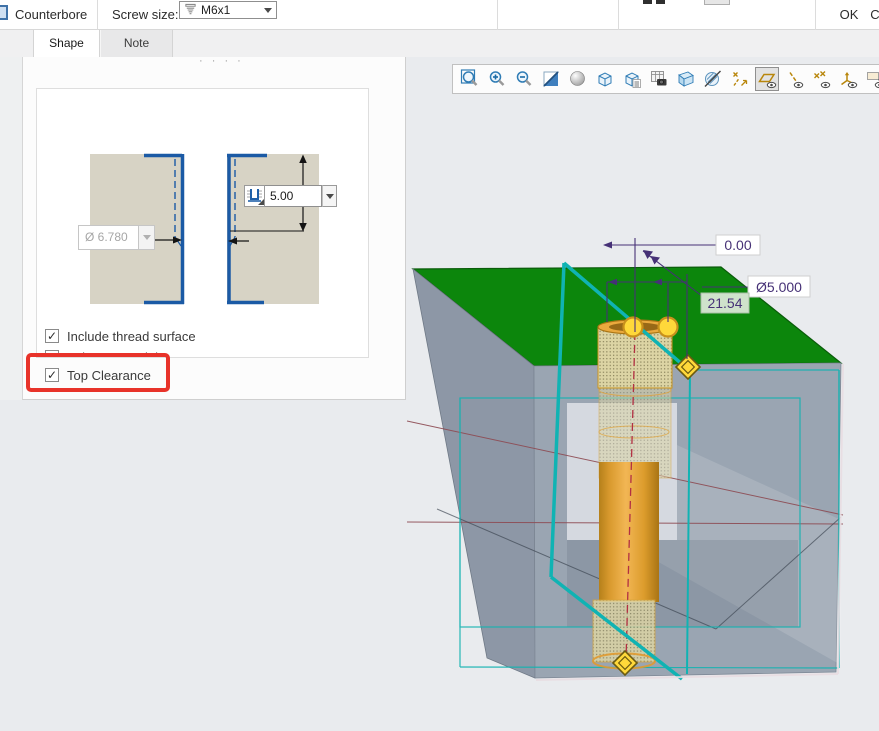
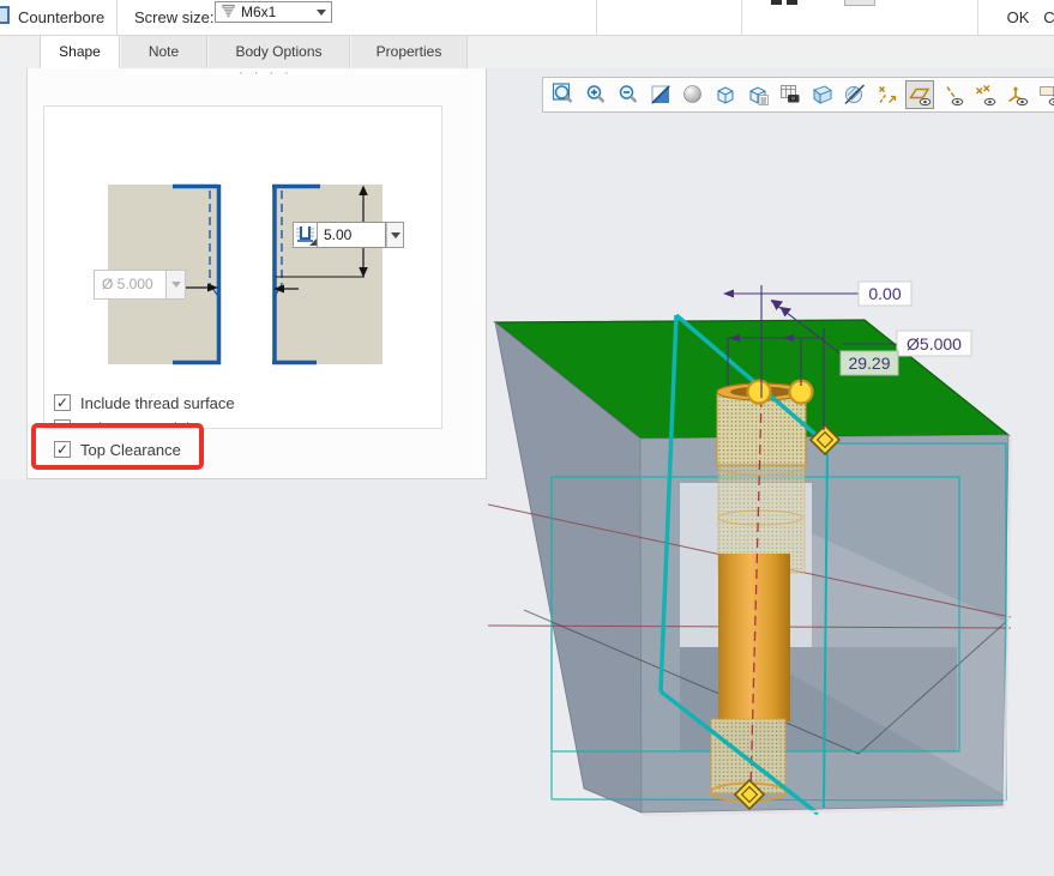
  Counterbore
  Screw size:
  M6x1
  OK
  C
  Shape
  Note
+ Body Options
+ Properties
  · · · ·
- Ø 6.780
+ Ø 5.000
  5.00
  ✓
  Include thread surface
  ✓
  Top Clearance
  0.00
  Ø5.000
- 21.54
+ 29.29
